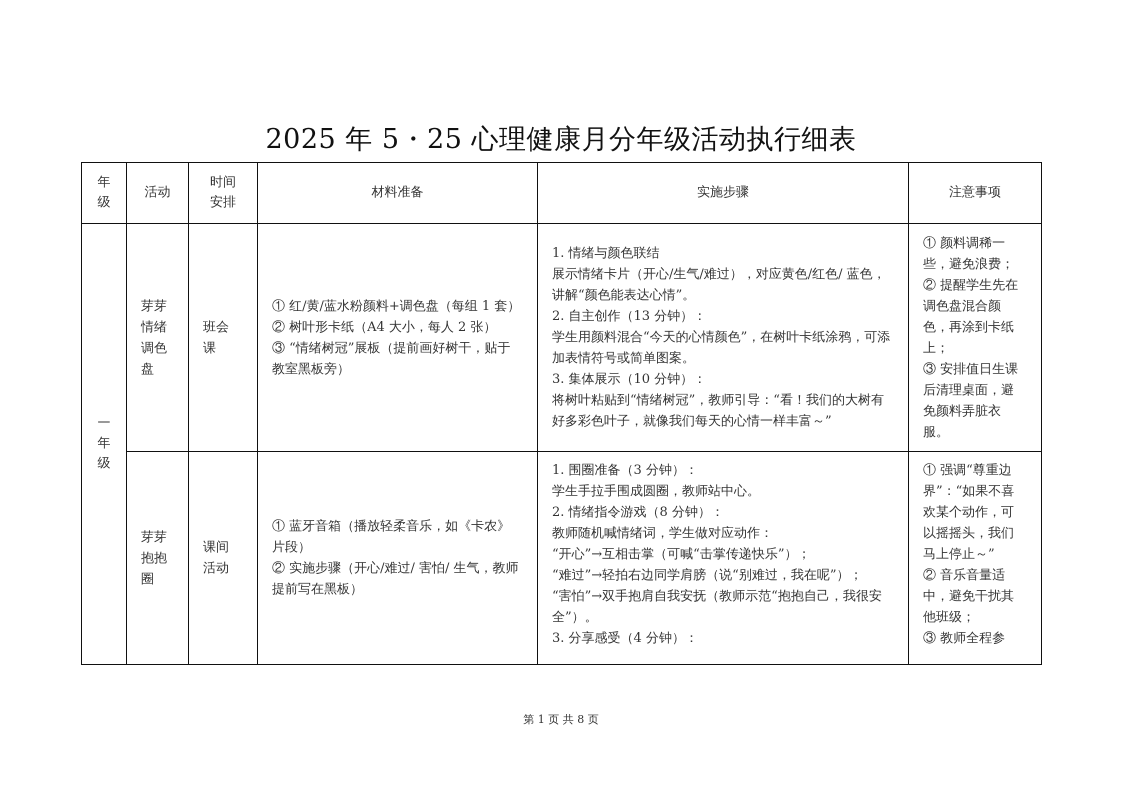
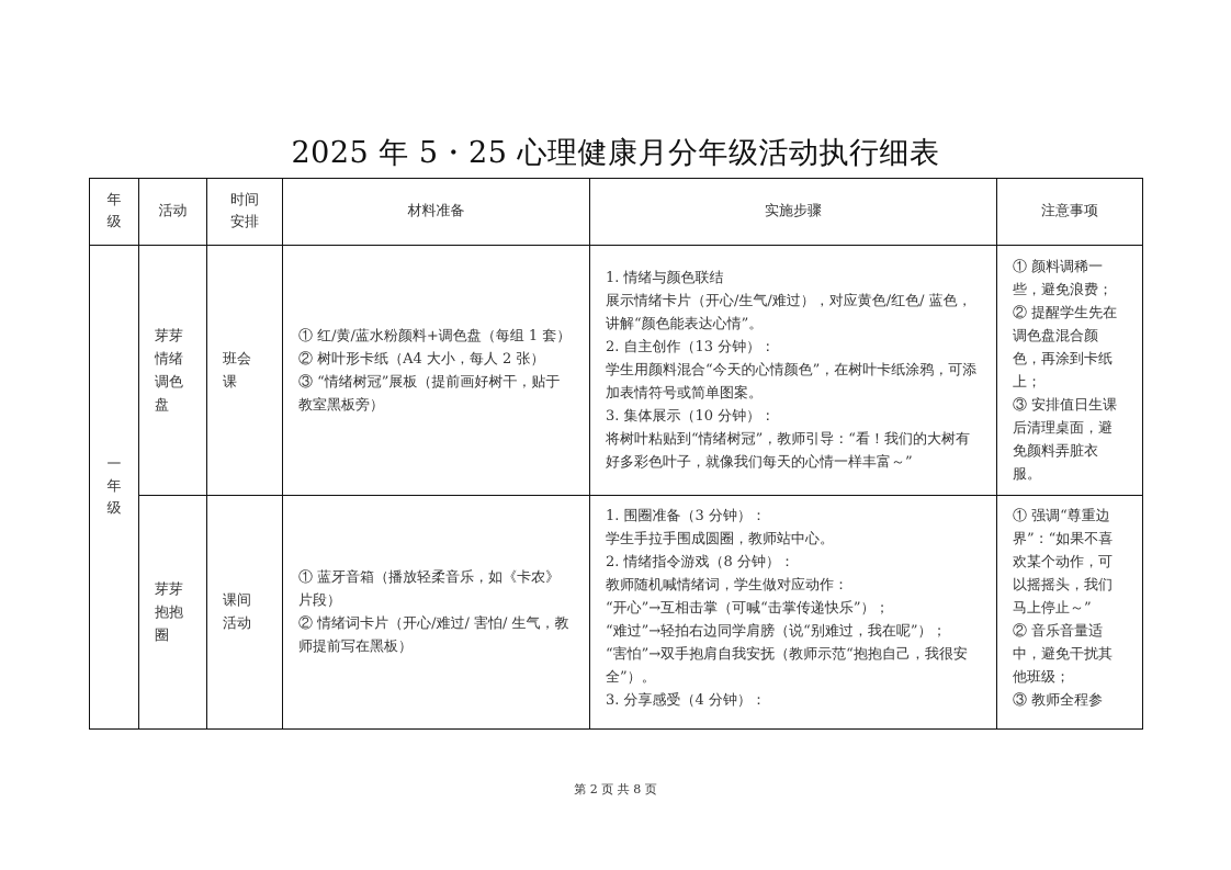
  2025 年 5・25 心理健康月分年级活动执行细表
  年级	活动	时间安排	材料准备	实施步骤	注意事项
  一年级	芽芽情绪调色盘	班会课	① 红/黄/蓝水粉颜料+调色盘（每组 1 套） ② 树叶形卡纸（A4 大小，每人 2 张） ③ “情绪树冠”展板（提前画好树干，贴于教室黑板旁）	1. 情绪与颜色联结 展示情绪卡片（开心/生气/难过），对应黄色/红色/ 蓝色，讲解“颜色能表达心情”。 2. 自主创作（13 分钟）： 学生用颜料混合“今天的心情颜色”，在树叶卡纸涂鸦，可添加表情符号或简单图案。 3. 集体展示（10 分钟）： 将树叶粘贴到“情绪树冠”，教师引导：“看！我们的大树有好多彩色叶子，就像我们每天的心情一样丰富～”	① 颜料调稀一些，避免浪费； ② 提醒学生先在调色盘混合颜色，再涂到卡纸上； ③ 安排值日生课后清理桌面，避免颜料弄脏衣服。
- 芽芽抱抱圈	课间活动	① 蓝牙音箱（播放轻柔音乐，如《卡农》片段） ② 实施步骤（开心/难过/ 害怕/ 生气，教师提前写在黑板）	1. 围圈准备（3 分钟）： 学生手拉手围成圆圈，教师站中心。 2. 情绪指令游戏（8 分钟）： 教师随机喊情绪词，学生做对应动作： “开心”→互相击掌（可喊“击掌传递快乐”）； “难过”→轻拍右边同学肩膀（说“别难过，我在呢”）； “害怕”→双手抱肩自我安抚（教师示范“抱抱自己，我很安全”）。 3. 分享感受（4 分钟）：	① 强调“尊重边界”：“如果不喜欢某个动作，可以摇摇头，我们马上停止～” ② 音乐音量适中，避免干扰其他班级； ③ 教师全程参
+ 芽芽抱抱圈	课间活动	① 蓝牙音箱（播放轻柔音乐，如《卡农》片段） ② 情绪词卡片（开心/难过/ 害怕/ 生气，教师提前写在黑板）	1. 围圈准备（3 分钟）： 学生手拉手围成圆圈，教师站中心。 2. 情绪指令游戏（8 分钟）： 教师随机喊情绪词，学生做对应动作： “开心”→互相击掌（可喊“击掌传递快乐”）； “难过”→轻拍右边同学肩膀（说“别难过，我在呢”）； “害怕”→双手抱肩自我安抚（教师示范“抱抱自己，我很安全”）。 3. 分享感受（4 分钟）：	① 强调“尊重边界”：“如果不喜欢某个动作，可以摇摇头，我们马上停止～” ② 音乐音量适中，避免干扰其他班级； ③ 教师全程参
- 第 1 页 共 8 页
+ 第 2 页 共 8 页
